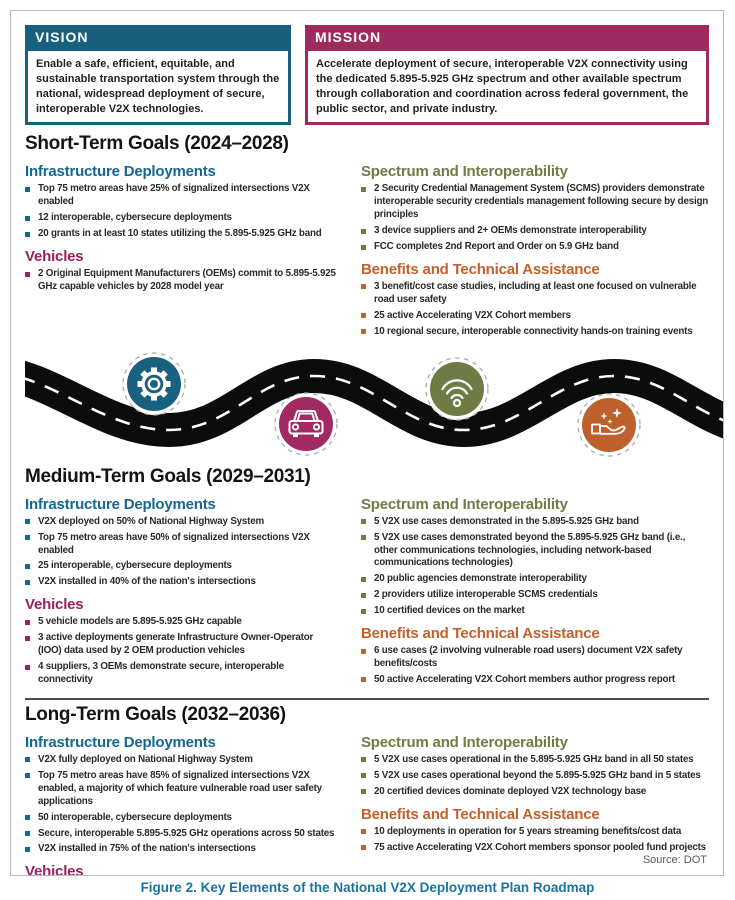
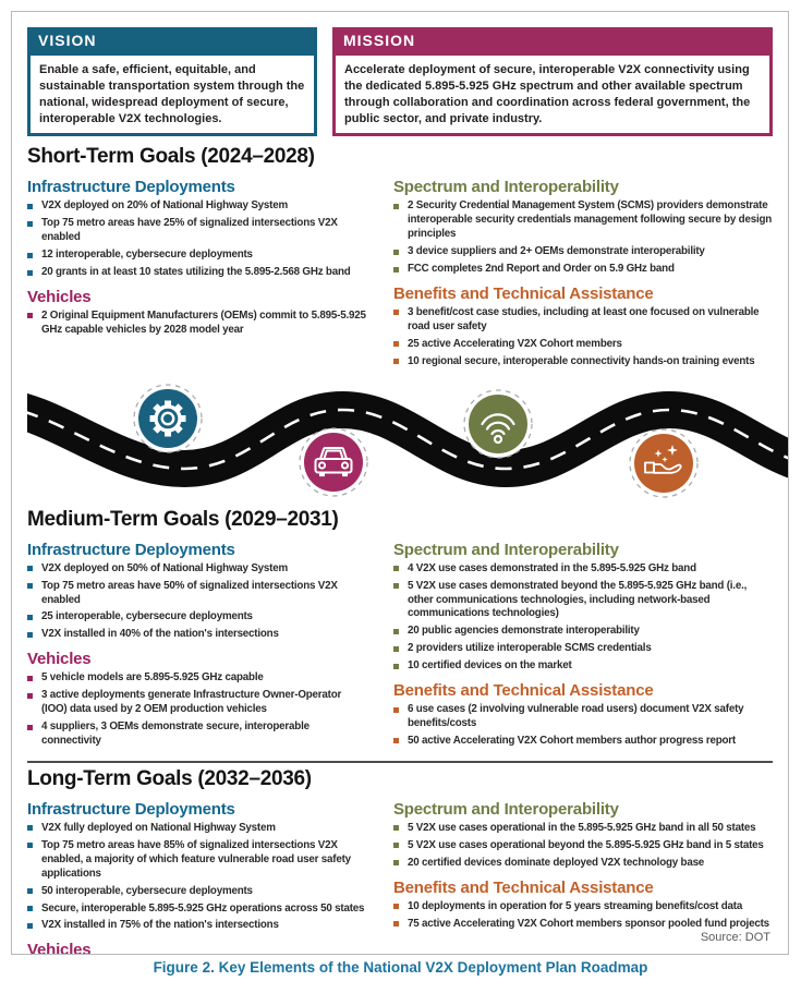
  VISION
  Enable a safe, efficient, equitable, and sustainable transportation system through the national, widespread deployment of secure, interoperable V2X technologies.
  MISSION
  Accelerate deployment of secure, interoperable V2X connectivity using the dedicated 5.895-5.925 GHz spectrum and other available spectrum through collaboration and coordination across federal government, the public sector, and private industry.
  Short-Term Goals (2024–2028)
  Infrastructure Deployments
+ V2X deployed on 20% of National Highway System
  Top 75 metro areas have 25% of signalized intersections V2X enabled
  12 interoperable, cybersecure deployments
- 20 grants in at least 10 states utilizing the 5.895-5.925 GHz band
+ 20 grants in at least 10 states utilizing the 5.895-2.568 GHz band
  Vehicles
  2 Original Equipment Manufacturers (OEMs) commit to 5.895-5.925 GHz capable vehicles by 2028 model year
  Spectrum and Interoperability
  2 Security Credential Management System (SCMS) providers demonstrate interoperable security credentials management following secure by design principles
  3 device suppliers and 2+ OEMs demonstrate interoperability
  FCC completes 2nd Report and Order on 5.9 GHz band
  Benefits and Technical Assistance
  3 benefit/cost case studies, including at least one focused on vulnerable road user safety
  25 active Accelerating V2X Cohort members
  10 regional secure, interoperable connectivity hands-on training events
  Medium-Term Goals (2029–2031)
  Infrastructure Deployments
  V2X deployed on 50% of National Highway System
  Top 75 metro areas have 50% of signalized intersections V2X enabled
  25 interoperable, cybersecure deployments
  V2X installed in 40% of the nation's intersections
  Vehicles
  5 vehicle models are 5.895-5.925 GHz capable
  3 active deployments generate Infrastructure Owner-Operator (IOO) data used by 2 OEM production vehicles
  4 suppliers, 3 OEMs demonstrate secure, interoperable connectivity
  Spectrum and Interoperability
- 5 V2X use cases demonstrated in the 5.895-5.925 GHz band
+ 4 V2X use cases demonstrated in the 5.895-5.925 GHz band
  5 V2X use cases demonstrated beyond the 5.895-5.925 GHz band (i.e., other communications technologies, including network-based communications technologies)
  20 public agencies demonstrate interoperability
  2 providers utilize interoperable SCMS credentials
  10 certified devices on the market
  Benefits and Technical Assistance
  6 use cases (2 involving vulnerable road users) document V2X safety benefits/costs
  50 active Accelerating V2X Cohort members author progress report
  Long-Term Goals (2032–2036)
  Infrastructure Deployments
  V2X fully deployed on National Highway System
  Top 75 metro areas have 85% of signalized intersections V2X enabled, a majority of which feature vulnerable road user safety applications
  50 interoperable, cybersecure deployments
  Secure, interoperable 5.895-5.925 GHz operations across 50 states
  V2X installed in 75% of the nation's intersections
  Vehicles
  Spectrum and Interoperability
  5 V2X use cases operational in the 5.895-5.925 GHz band in all 50 states
  5 V2X use cases operational beyond the 5.895-5.925 GHz band in 5 states
  20 certified devices dominate deployed V2X technology base
  Benefits and Technical Assistance
  10 deployments in operation for 5 years streaming benefits/cost data
  75 active Accelerating V2X Cohort members sponsor pooled fund projects
  Source: DOT
  Figure 2. Key Elements of the National V2X Deployment Plan Roadmap
